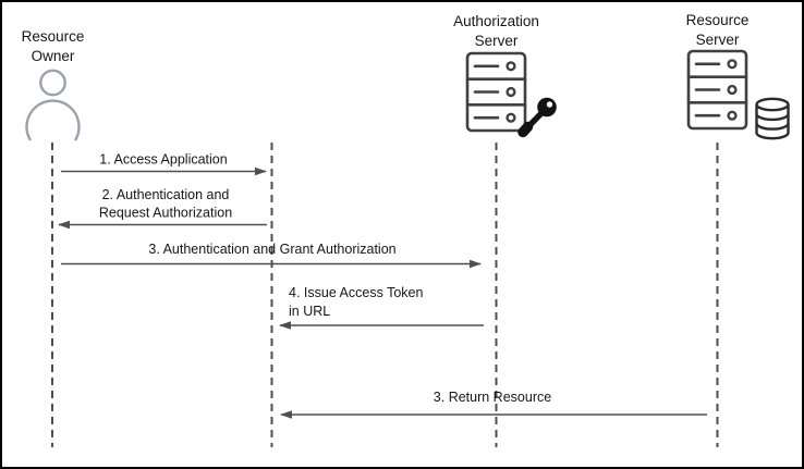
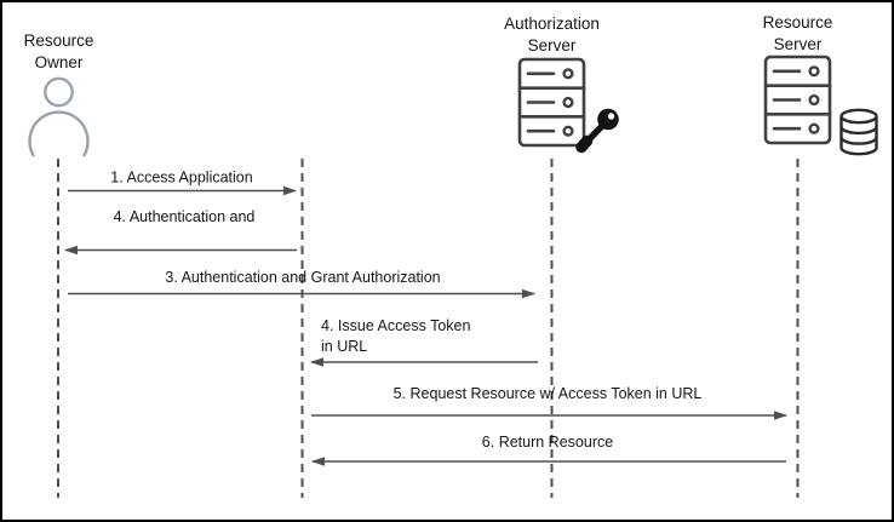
  Resource
  Owner
  Authorization
  Server
  Resource
  Server
  1. Access Application
- 2. Authentication and
+ 4. Authentication and
- Request Authorization
  3. Authentication and Grant Authorization
  4. Issue Access Token
  in URL
+ 5. Request Resource w/ Access Token in URL
- 3. Return Resource
+ 6. Return Resource
